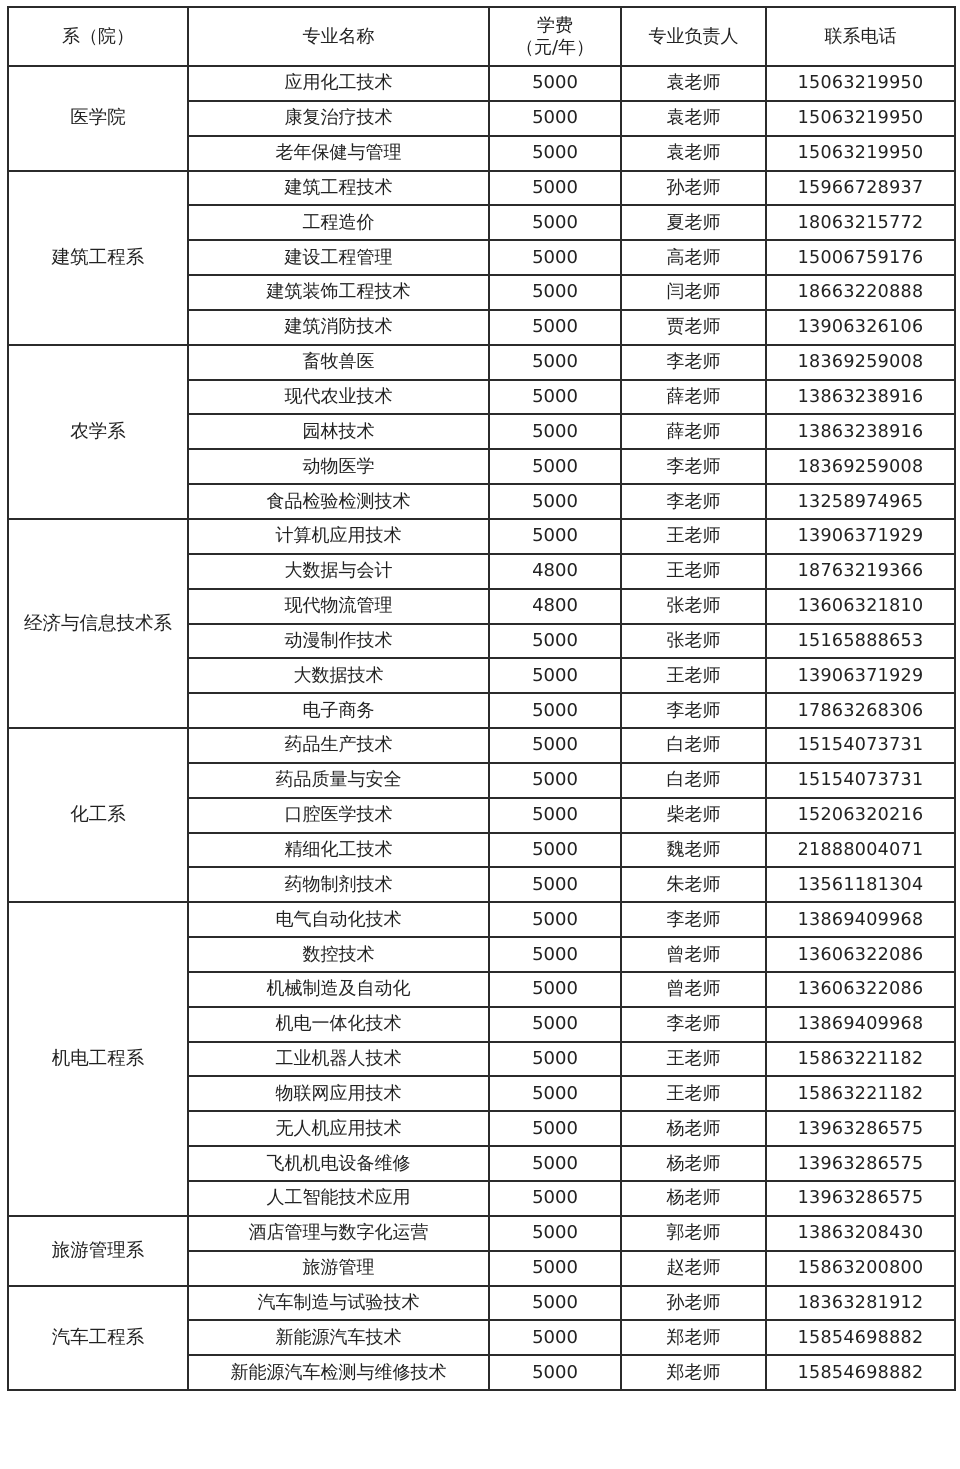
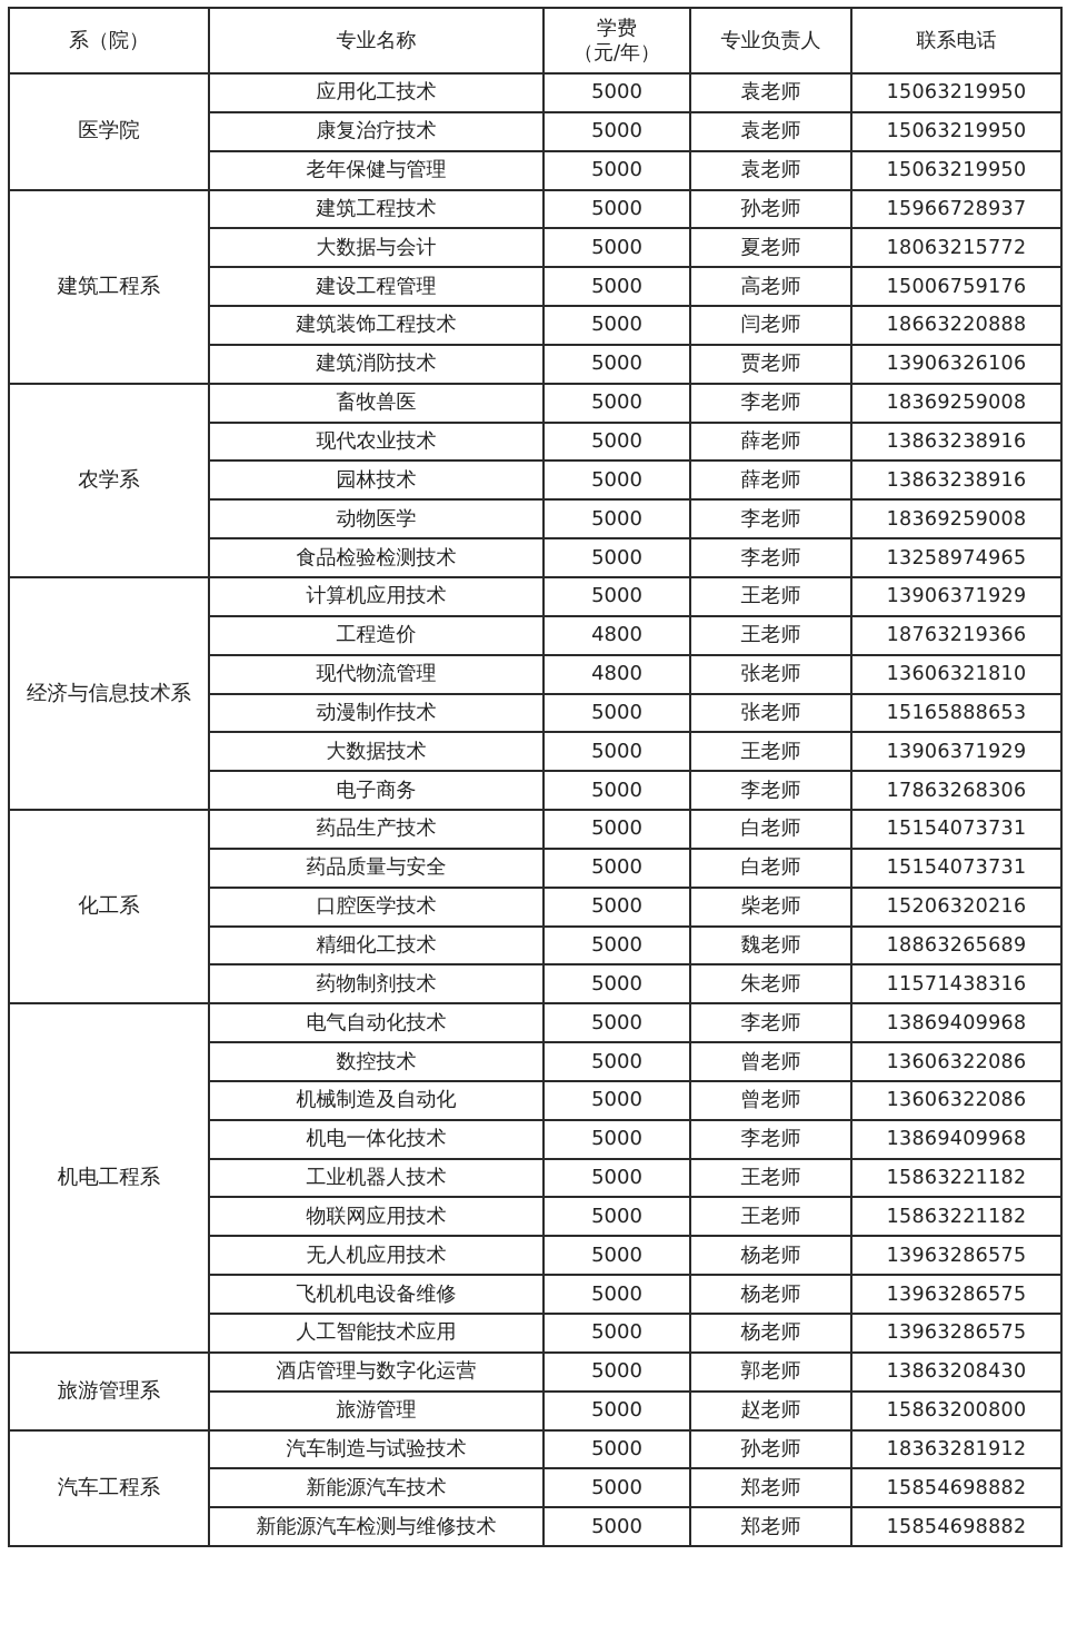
  系（院）	专业名称	学费 （元/年）	专业负责人	联系电话
  医学院	应用化工技术	5000	袁老师	15063219950
  康复治疗技术	5000	袁老师	15063219950
  老年保健与管理	5000	袁老师	15063219950
  建筑工程系	建筑工程技术	5000	孙老师	15966728937
- 工程造价	5000	夏老师	18063215772
+ 大数据与会计	5000	夏老师	18063215772
  建设工程管理	5000	高老师	15006759176
  建筑装饰工程技术	5000	闫老师	18663220888
  建筑消防技术	5000	贾老师	13906326106
  农学系	畜牧兽医	5000	李老师	18369259008
  现代农业技术	5000	薛老师	13863238916
  园林技术	5000	薛老师	13863238916
  动物医学	5000	李老师	18369259008
  食品检验检测技术	5000	李老师	13258974965
  经济与信息技术系	计算机应用技术	5000	王老师	13906371929
- 大数据与会计	4800	王老师	18763219366
+ 工程造价	4800	王老师	18763219366
  现代物流管理	4800	张老师	13606321810
  动漫制作技术	5000	张老师	15165888653
  大数据技术	5000	王老师	13906371929
  电子商务	5000	李老师	17863268306
  化工系	药品生产技术	5000	白老师	15154073731
  药品质量与安全	5000	白老师	15154073731
  口腔医学技术	5000	柴老师	15206320216
- 精细化工技术	5000	魏老师	21888004071
+ 精细化工技术	5000	魏老师	18863265689
- 药物制剂技术	5000	朱老师	13561181304
+ 药物制剂技术	5000	朱老师	11571438316
  机电工程系	电气自动化技术	5000	李老师	13869409968
  数控技术	5000	曾老师	13606322086
  机械制造及自动化	5000	曾老师	13606322086
  机电一体化技术	5000	李老师	13869409968
  工业机器人技术	5000	王老师	15863221182
  物联网应用技术	5000	王老师	15863221182
  无人机应用技术	5000	杨老师	13963286575
  飞机机电设备维修	5000	杨老师	13963286575
  人工智能技术应用	5000	杨老师	13963286575
  旅游管理系	酒店管理与数字化运营	5000	郭老师	13863208430
  旅游管理	5000	赵老师	15863200800
  汽车工程系	汽车制造与试验技术	5000	孙老师	18363281912
  新能源汽车技术	5000	郑老师	15854698882
  新能源汽车检测与维修技术	5000	郑老师	15854698882
